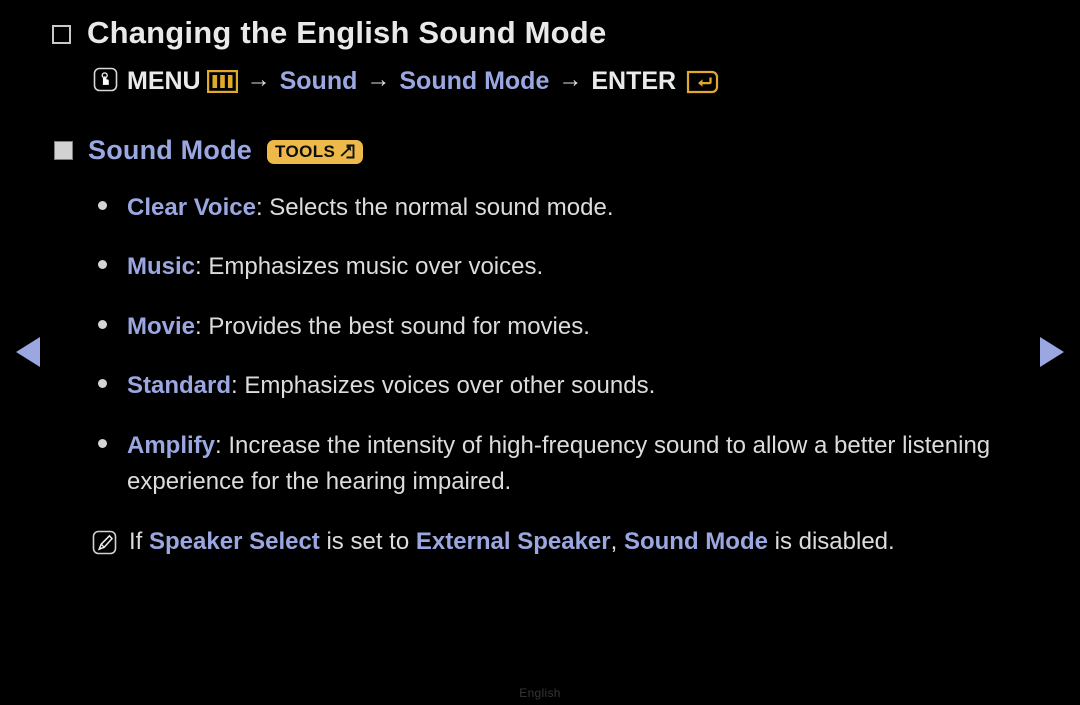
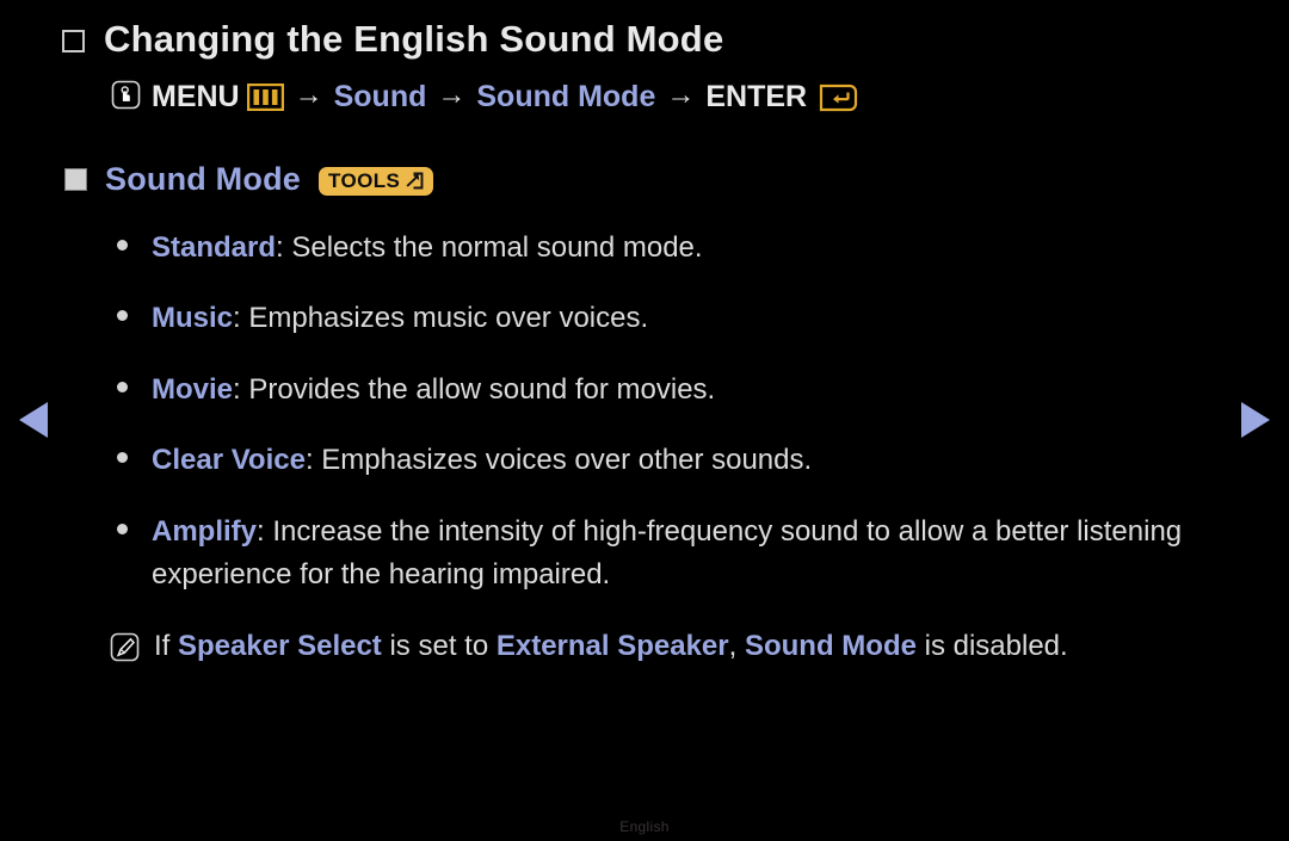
  Changing the English Sound Mode
  MENU
  →
  Sound
  →
  Sound Mode
  →
  ENTER
  Sound Mode
  TOOLS
- Clear Voice: Selects the normal sound mode.
+ Standard: Selects the normal sound mode.
  Music: Emphasizes music over voices.
- Movie: Provides the best sound for movies.
+ Movie: Provides the allow sound for movies.
- Standard: Emphasizes voices over other sounds.
+ Clear Voice: Emphasizes voices over other sounds.
  Amplify: Increase the intensity of high-frequency sound to allow a better listening experience for the hearing impaired.
  If Speaker Select is set to External Speaker, Sound Mode is disabled.
  English
